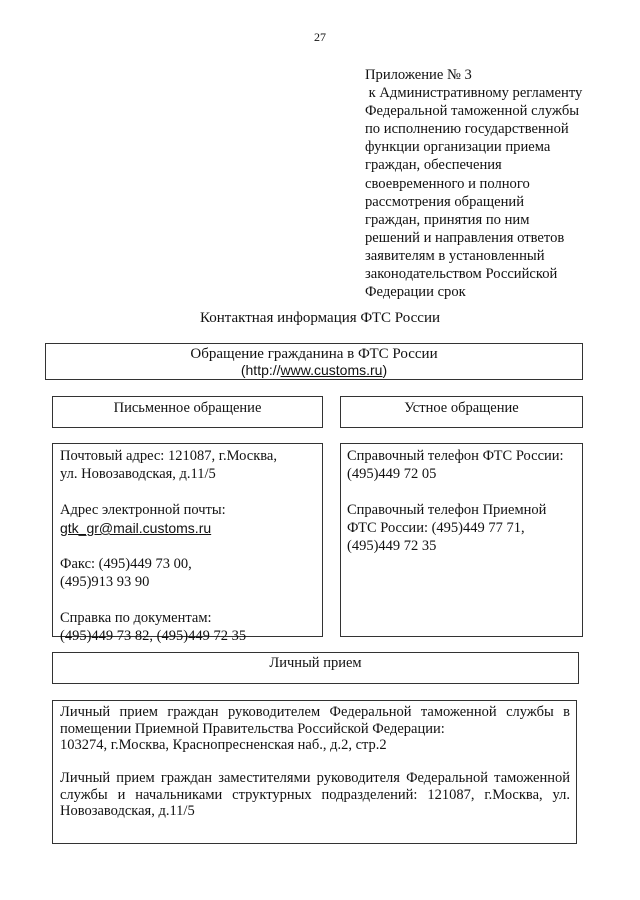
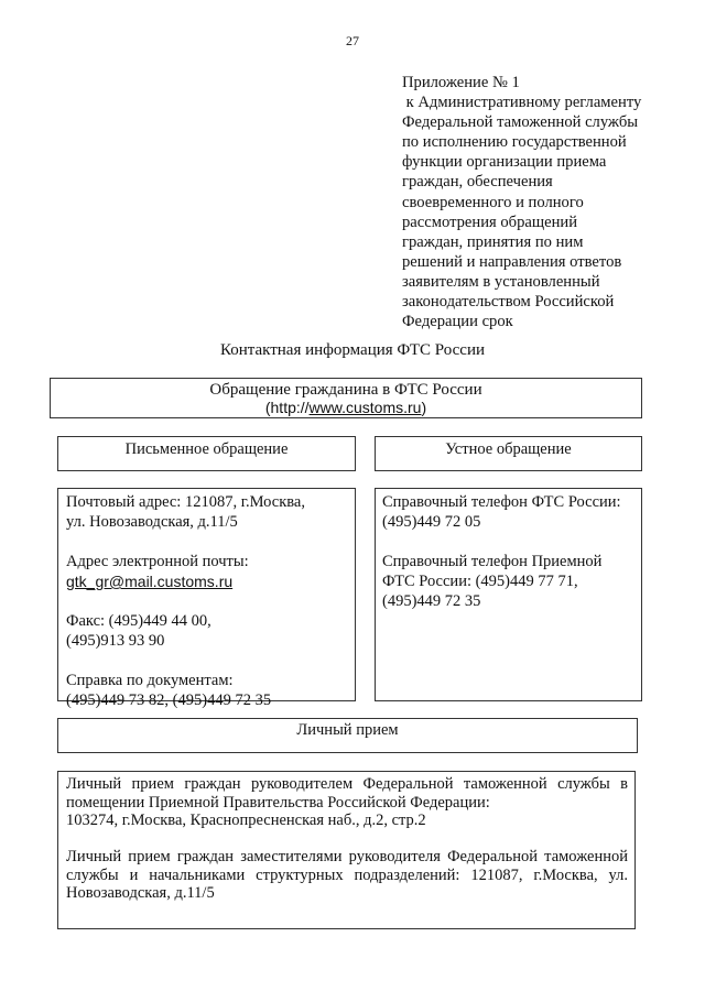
  27
- Приложение № 3
+ Приложение № 1
  к Административному регламенту
  Федеральной таможенной службы
  по исполнению государственной
  функции организации приема
  граждан, обеспечения
  своевременного и полного
  рассмотрения обращений
  граждан, принятия по ним
  решений и направления ответов
  заявителям в установленный
  законодательством Российской
  Федерации срок
  Контактная информация ФТС России
  Обращение гражданина в ФТС России
  (http://www.customs.ru)
  Письменное обращение
  Устное обращение
  Почтовый адрес: 121087, г.Москва,
  ул. Новозаводская, д.11/5
  Адрес электронной почты:
  gtk_gr@mail.customs.ru
- Факс: (495)449 73 00,
+ Факс: (495)449 44 00,
  (495)913 93 90
  Справка по документам:
  (495)449 73 82, (495)449 72 35
  Справочный телефон ФТС России:
  (495)449 72 05
  Справочный телефон Приемной
  ФТС России: (495)449 77 71,
  (495)449 72 35
  Личный прием
  Личный прием граждан руководителем Федеральной таможенной службы в помещении Приемной Правительства Российской Федерации:
  103274, г.Москва, Краснопресненская наб., д.2, стр.2
  Личный прием граждан заместителями руководителя Федеральной таможенной службы и начальниками структурных подразделений: 121087, г.Москва, ул. Новозаводская, д.11/5
